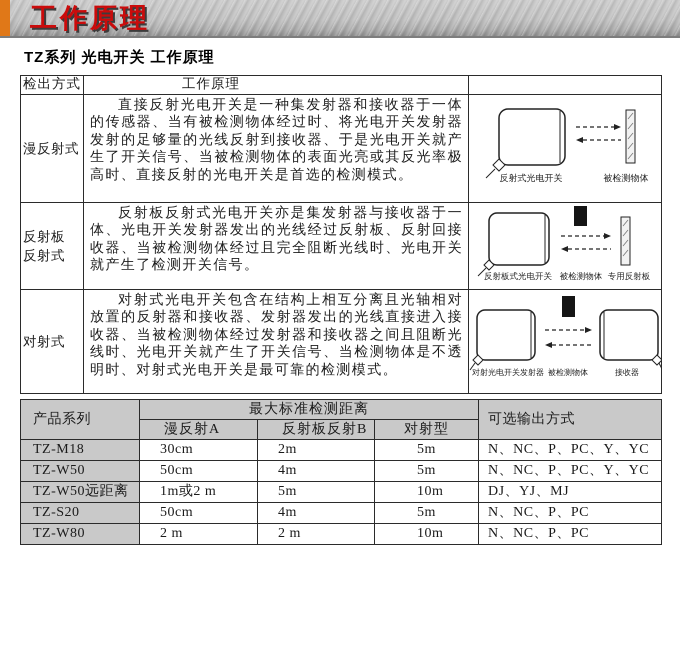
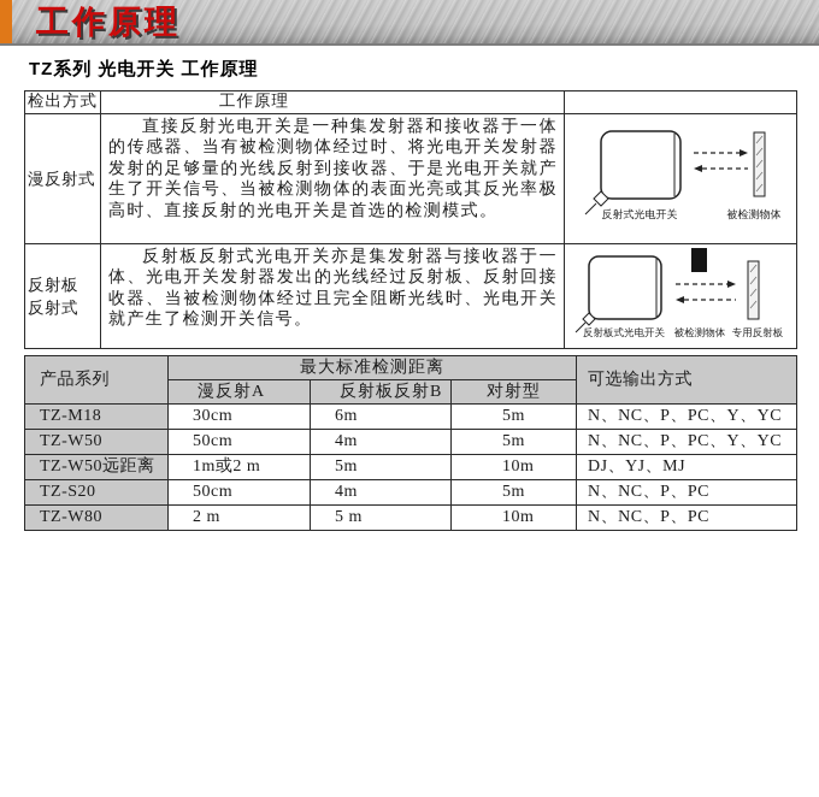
  工作原理
  TZ系列 光电开关 工作原理
  检出方式	工作原理
  漫反射式	直接反射光电开关是一种集发射器和接收器于一体的传感器、当有被检测物体经过时、将光电开关发射器发射的足够量的光线反射到接收器、于是光电开关就产生了开关信号、当被检测物体的表面光亮或其反光率极高时、直接反射的光电开关是首选的检测模式。	反射式光电开关 被检测物体
  反射板 反射式	反射板反射式光电开关亦是集发射器与接收器于一体、光电开关发射器发出的光线经过反射板、反射回接收器、当被检测物体经过且完全阻断光线时、光电开关就产生了检测开关信号。	反射板式光电开关 被检测物体 专用反射板
- 对射式	对射式光电开关包含在结构上相互分离且光轴相对放置的反射器和接收器、发射器发出的光线直接进入接收器、当被检测物体经过发射器和接收器之间且阻断光线时、光电开关就产生了开关信号、当检测物体是不透明时、对射式光电开关是最可靠的检测模式。	对射光电开关发射器 被检测物体 接收器
  产品系列	最大标准检测距离	可选输出方式
  漫反射A	反射板反射B	对射型
- TZ-M18	30cm	2m	5m	N、NC、P、PC、Y、YC
+ TZ-M18	30cm	6m	5m	N、NC、P、PC、Y、YC
  TZ-W50	50cm	4m	5m	N、NC、P、PC、Y、YC
  TZ-W50远距离	1m或2 m	5m	10m	DJ、YJ、MJ
  TZ-S20	50cm	4m	5m	N、NC、P、PC
- TZ-W80	2 m	2 m	10m	N、NC、P、PC
+ TZ-W80	2 m	5 m	10m	N、NC、P、PC
